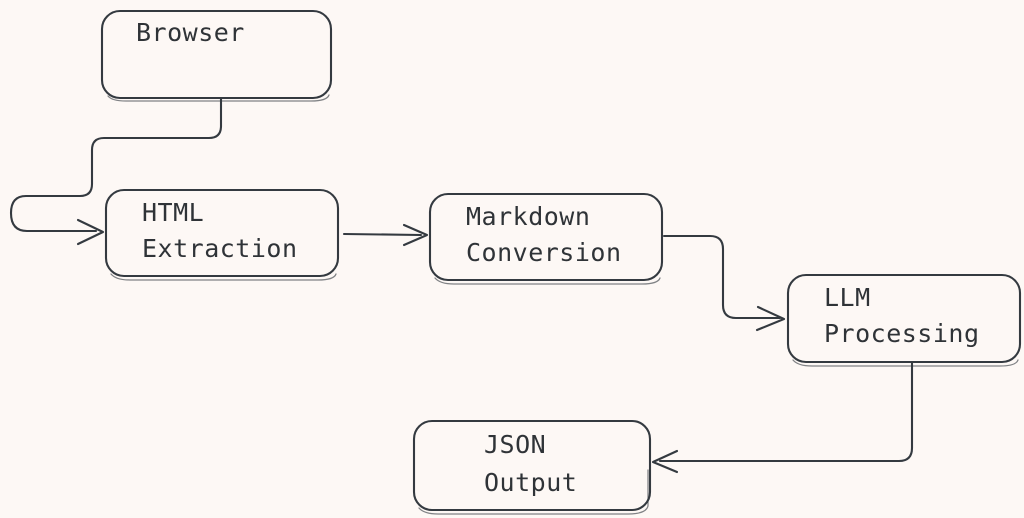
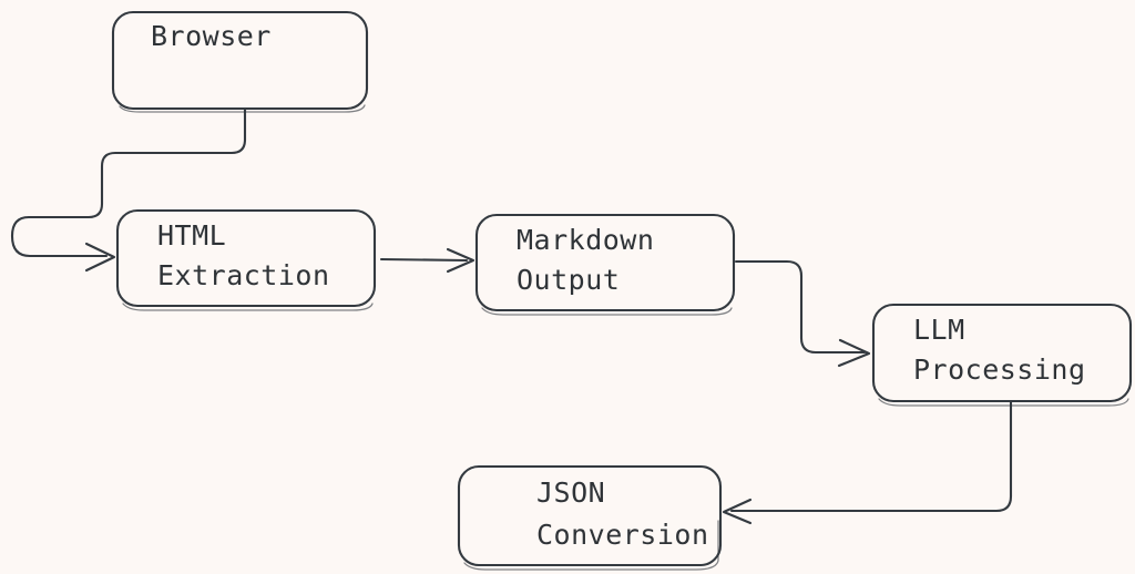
  Browser
  HTML
  Extraction
  Markdown
- Conversion
+ Output
  LLM
  Processing
  JSON
- Output
+ Conversion
